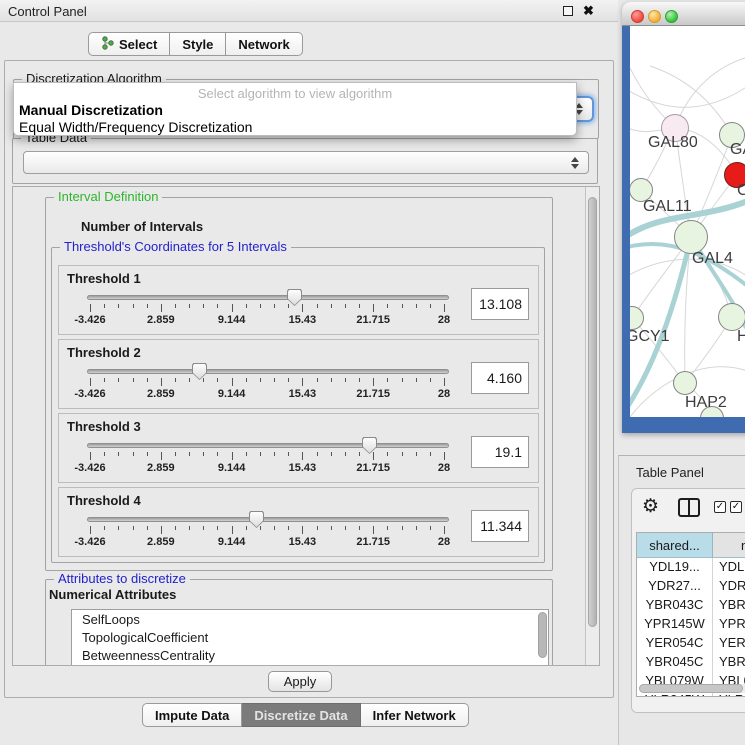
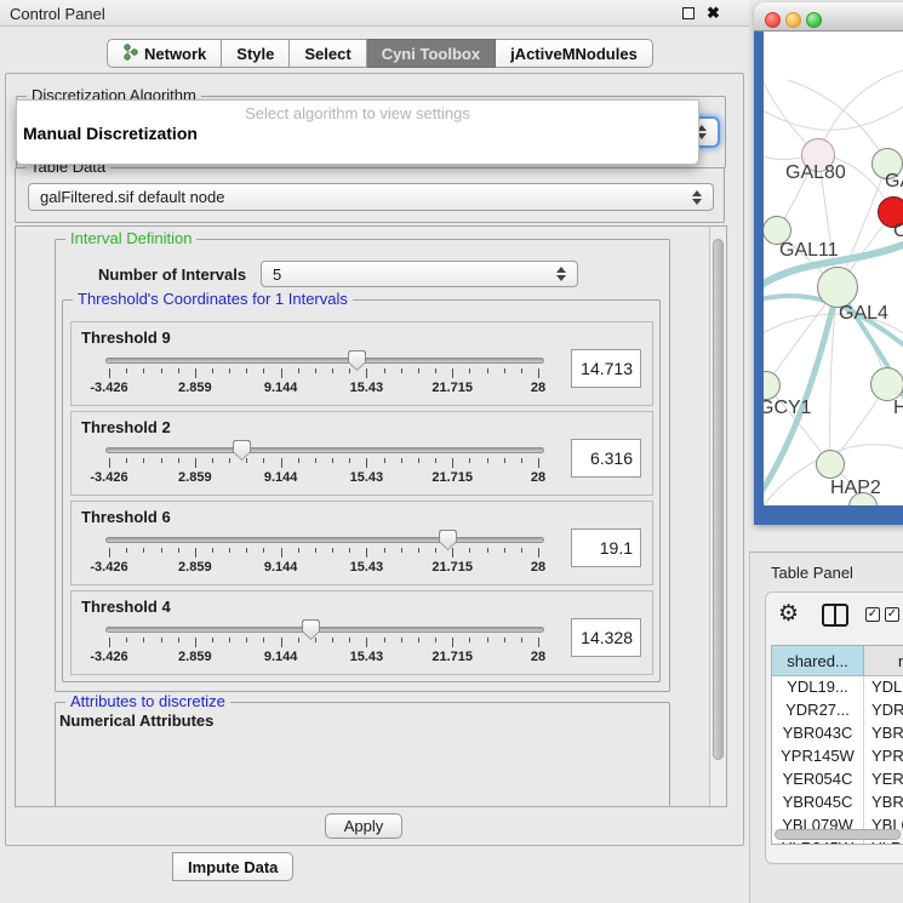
  Control Panel
  ✖
- Select
+ Network
  Style
- Network
+ Select
+ Cyni Toolbox
+ jActiveMNodules
  Discretization Algorithm
- Select algorithm to view algorithm
+ Select algorithm to view settings
  Manual Discretization
- Equal Width/Frequency Discretization
  Table Data
+ galFiltered.sif default node
  Interval Definition
  Number of Intervals
+ 5
- Threshold's Coordinates for 5 Intervals
+ Threshold's Coordinates for 1 Intervals
- Threshold 1
+ Threshold 9
  -3.426
  2.859
  9.144
  15.43
  21.715
  28
- 13.108
+ 14.713
  Threshold 2
  -3.426
  2.859
  9.144
  15.43
  21.715
  28
- 4.160
+ 6.316
- Threshold 3
+ Threshold 6
  -3.426
  2.859
  9.144
  15.43
  21.715
  28
  19.1
  Threshold 4
  -3.426
  2.859
  9.144
  15.43
  21.715
  28
- 11.344
+ 14.328
  Attributes to discretize
  Numerical Attributes
- SelfLoops
- TopologicalCoefficient
- BetweennessCentrality
  Apply
  Impute Data
- Discretize Data
- Infer Network
  GAL80
  GAL11
  C
  GAL4
  GCY1
  H
  HAP2
  Table Panel
  ⚙
  ✓
  ✓
  shared...
  YDL19...
  YDL
  YDR27...
  YDR
  YBR043C
  YBR
  YPR145W
  YPR
  YER054C
  YER
  YBR045C
  YBR
  YBL079W
  YBL
